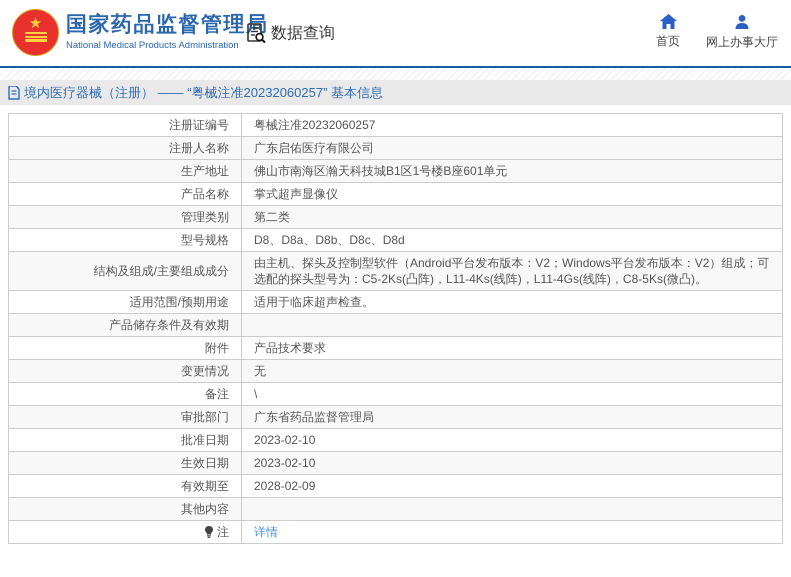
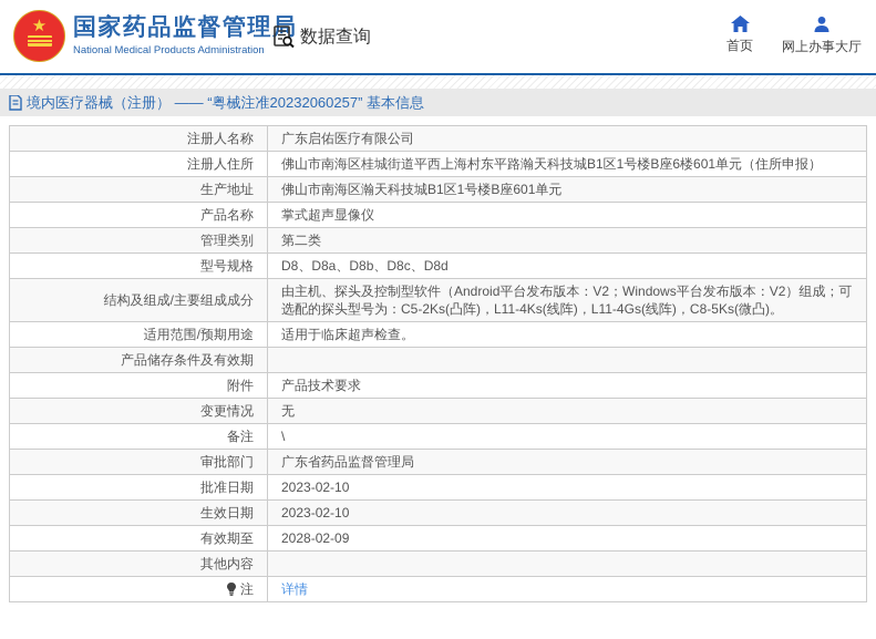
  ★
  国家药品监督管理
  National Medical Products Administration
  数据查询
  首页
  网上办事大厅
  境内医疗器械（注册） —— “粤械注准20232060257” 基本信息
- 注册证编号	粤械注准20232060257
  注册人名称	广东启佑医疗有限公司
+ 注册人住所	佛山市南海区桂城街道平西上海村东平路瀚天科技城B1区1号楼B座6楼601单元（住所申报）
  生产地址	佛山市南海区瀚天科技城B1区1号楼B座601单元
  产品名称	掌式超声显像仪
  管理类别	第二类
  型号规格	D8、D8a、D8b、D8c、D8d
  结构及组成/主要组成成分	由主机、探头及控制型软件（Android平台发布版本：V2；Windows平台发布版本：V2）组成；可选配的探头型号为：C5-2Ks(凸阵)，L11-4Ks(线阵)，L11-4Gs(线阵)，C8-5Ks(微凸)。
  适用范围/预期用途	适用于临床超声检查。
  产品储存条件及有效期
  附件	产品技术要求
  变更情况	无
  备注	\
  审批部门	广东省药品监督管理局
  批准日期	2023-02-10
  生效日期	2023-02-10
  有效期至	2028-02-09
  其他内容
  注	详情
